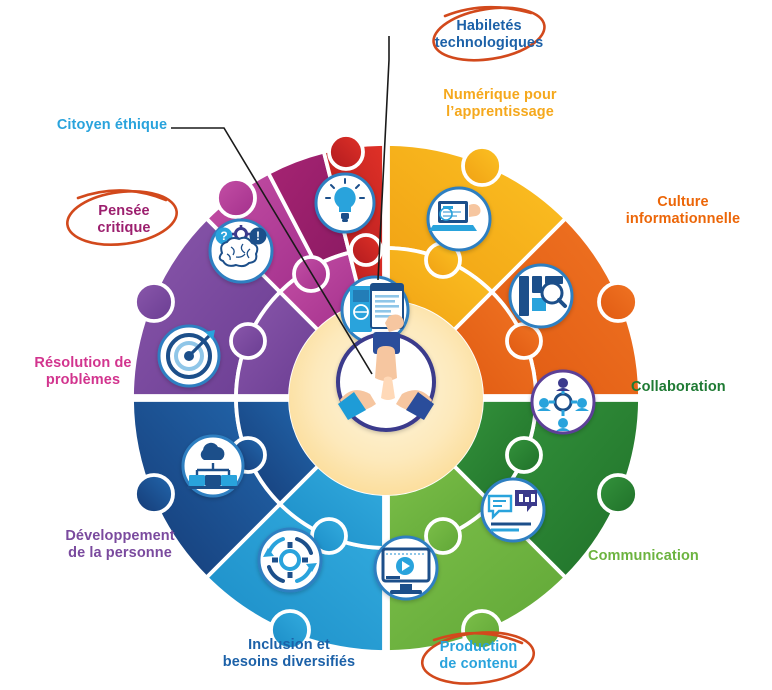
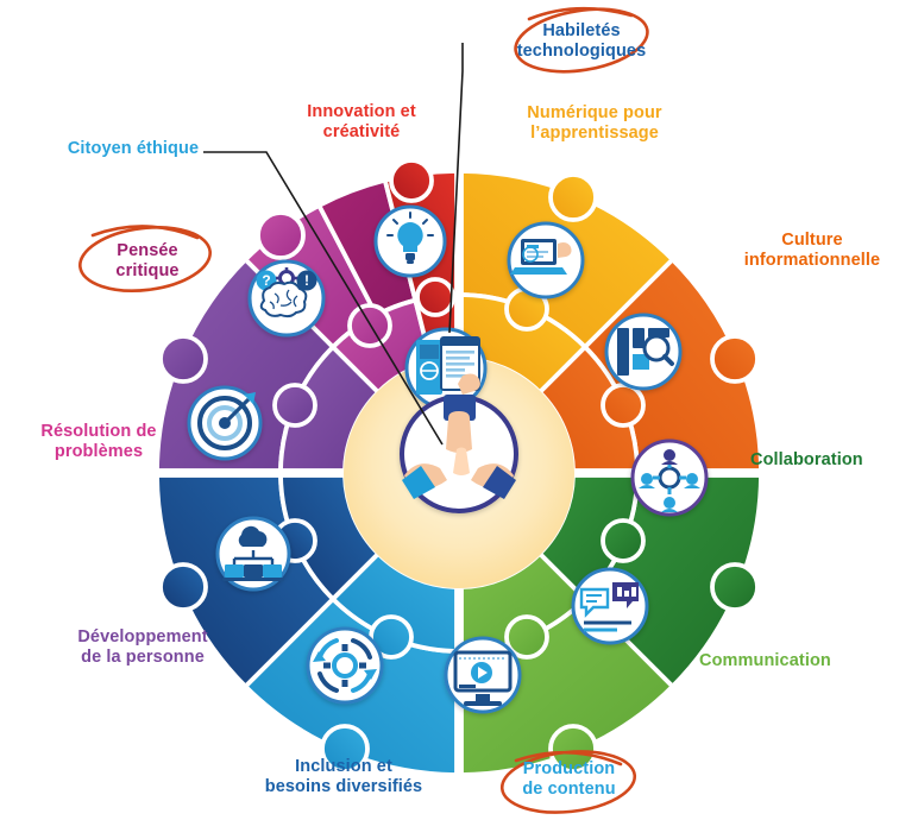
  ?
  !
+ Innovation et
+ créativité
  Numérique pour
  l’apprentissage
  Culture
  informationnelle
  Collaboration
  Communication
  Production
  de contenu
  Inclusion et
  besoins diversifiés
  Développement
  de la personne
  Résolution de
  problèmes
  Pensée
  critique
  Habiletés
  technologiques
  Citoyen éthique
